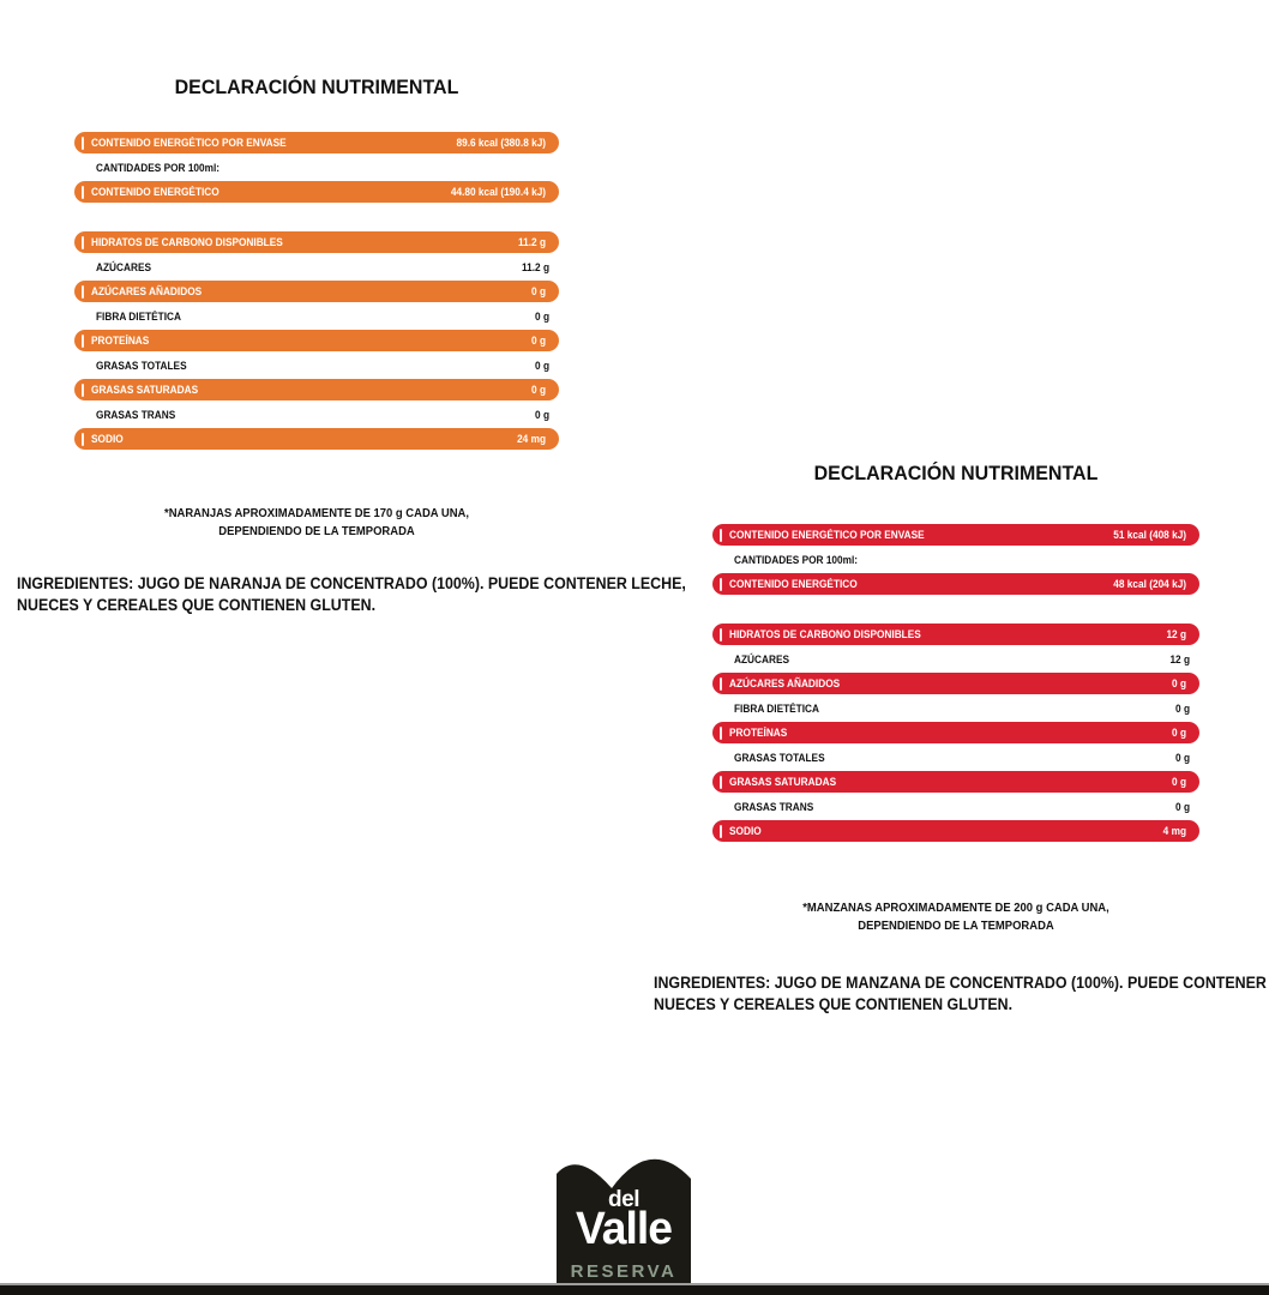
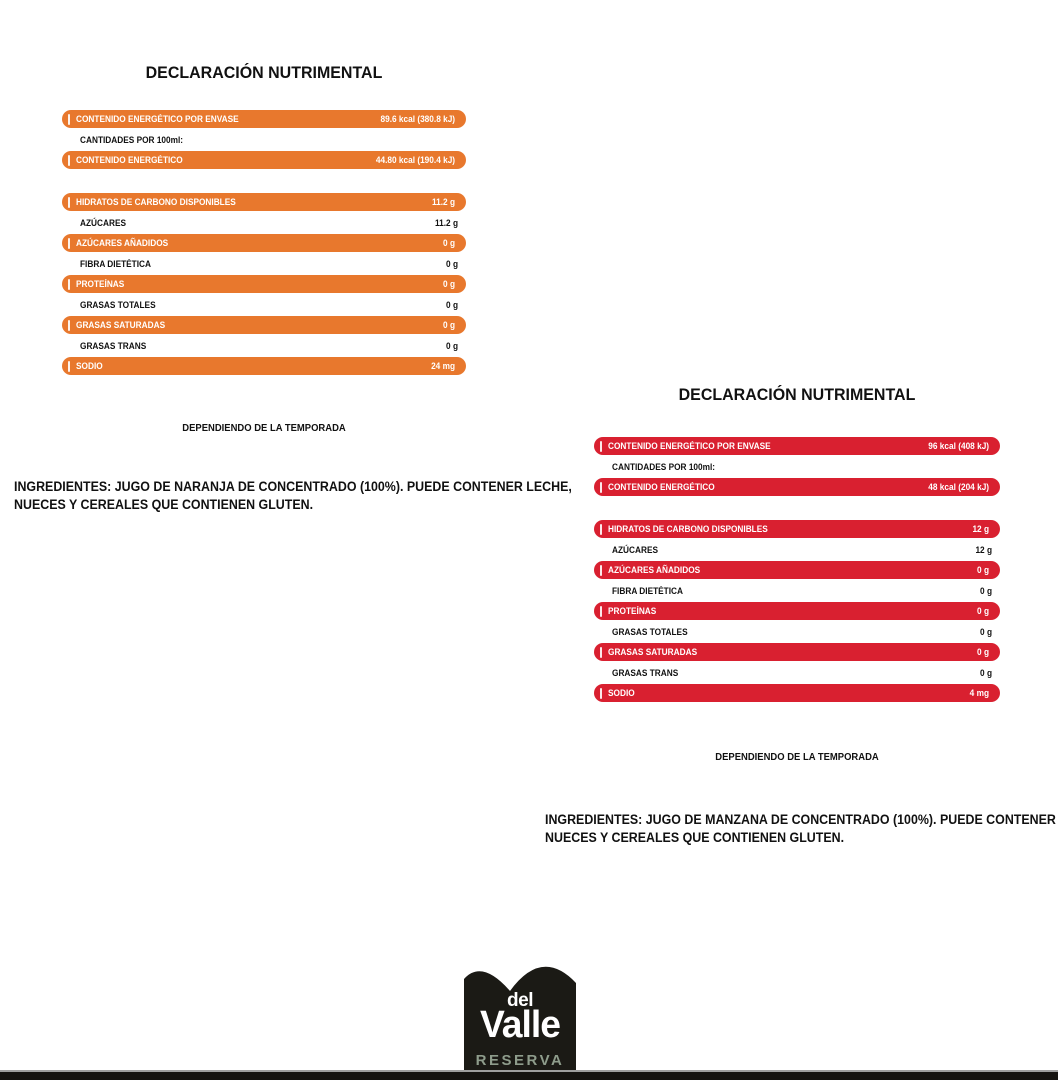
  DECLARACIÓN NUTRIMENTAL
  CONTENIDO ENERGÉTICO POR ENVASE
  89.6 kcal (380.8 kJ)
  CANTIDADES POR 100ml:
  CONTENIDO ENERGÉTICO
  44.80 kcal (190.4 kJ)
  HIDRATOS DE CARBONO DISPONIBLES
  11.2 g
  AZÚCARES
  11.2 g
  AZÚCARES AÑADIDOS
  0 g
  FIBRA DIETÉTICA
  0 g
  PROTEÍNAS
  0 g
  GRASAS TOTALES
  0 g
  GRASAS SATURADAS
  0 g
  GRASAS TRANS
  0 g
  SODIO
  24 mg
- *NARANJAS APROXIMADAMENTE DE 170 g CADA UNA,
  DEPENDIENDO DE LA TEMPORADA
  DECLARACIÓN NUTRIMENTAL
  CONTENIDO ENERGÉTICO POR ENVASE
- 51 kcal (408 kJ)
+ 96 kcal (408 kJ)
  CANTIDADES POR 100ml:
  CONTENIDO ENERGÉTICO
  48 kcal (204 kJ)
  HIDRATOS DE CARBONO DISPONIBLES
  12 g
  AZÚCARES
  12 g
  AZÚCARES AÑADIDOS
  0 g
  FIBRA DIETÉTICA
  0 g
  PROTEÍNAS
  0 g
  GRASAS TOTALES
  0 g
  GRASAS SATURADAS
  0 g
  GRASAS TRANS
  0 g
  SODIO
  4 mg
- *MANZANAS APROXIMADAMENTE DE 200 g CADA UNA,
  DEPENDIENDO DE LA TEMPORADA
  INGREDIENTES: JUGO DE NARANJA DE CONCENTRADO (100%). PUEDE CONTENER LECHE,
  NUECES Y CEREALES QUE CONTIENEN GLUTEN.
  INGREDIENTES: JUGO DE MANZANA DE CONCENTRADO (100%). PUEDE CONTENER
  NUECES Y CEREALES QUE CONTIENEN GLUTEN.
  del
  Valle
  RESERVA
